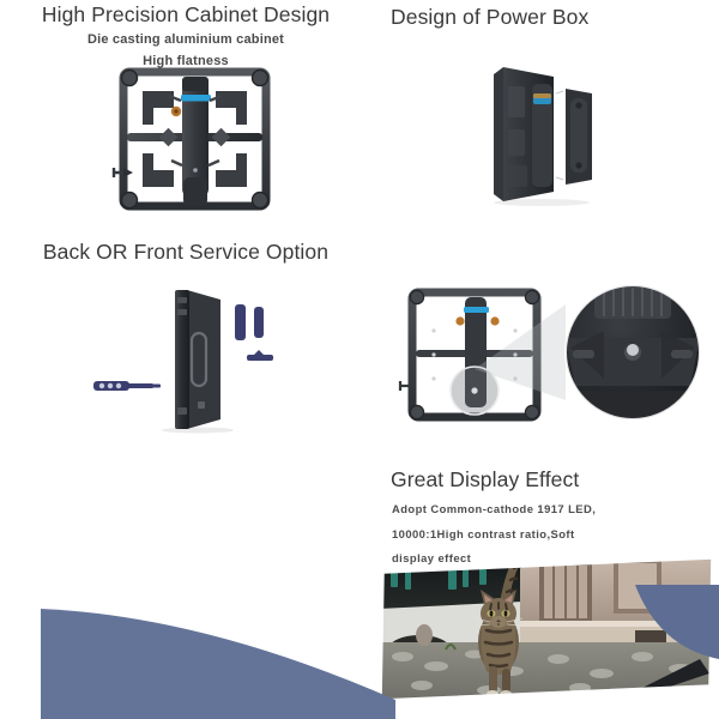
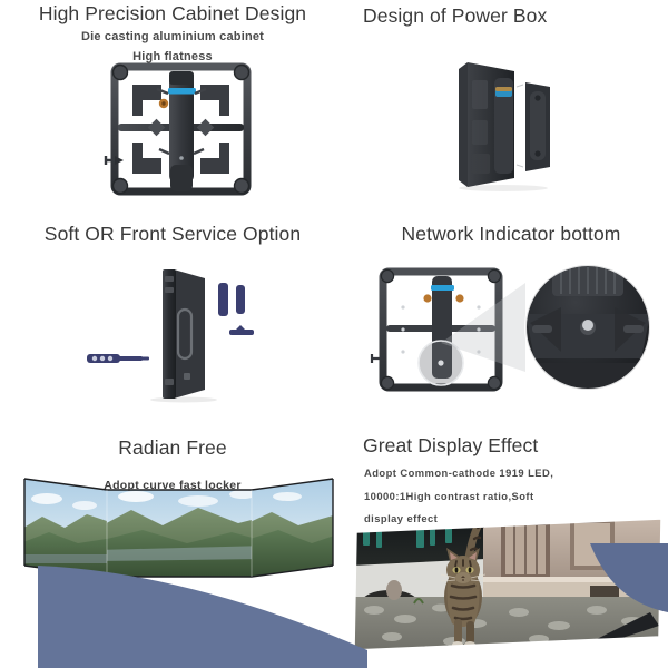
  High Precision Cabinet Design
  Die casting aluminium cabinet
  High flatness
  Design of Power Box
- Back OR Front Service Option
+ Soft OR Front Service Option
+ Network Indicator bottom
+ Radian Free
+ Adopt curve fast locker
  Great Display Effect
- Adopt Common-cathode 1917 LED,
+ Adopt Common-cathode 1919 LED,
  10000:1High contrast ratio,Soft
  display effect
